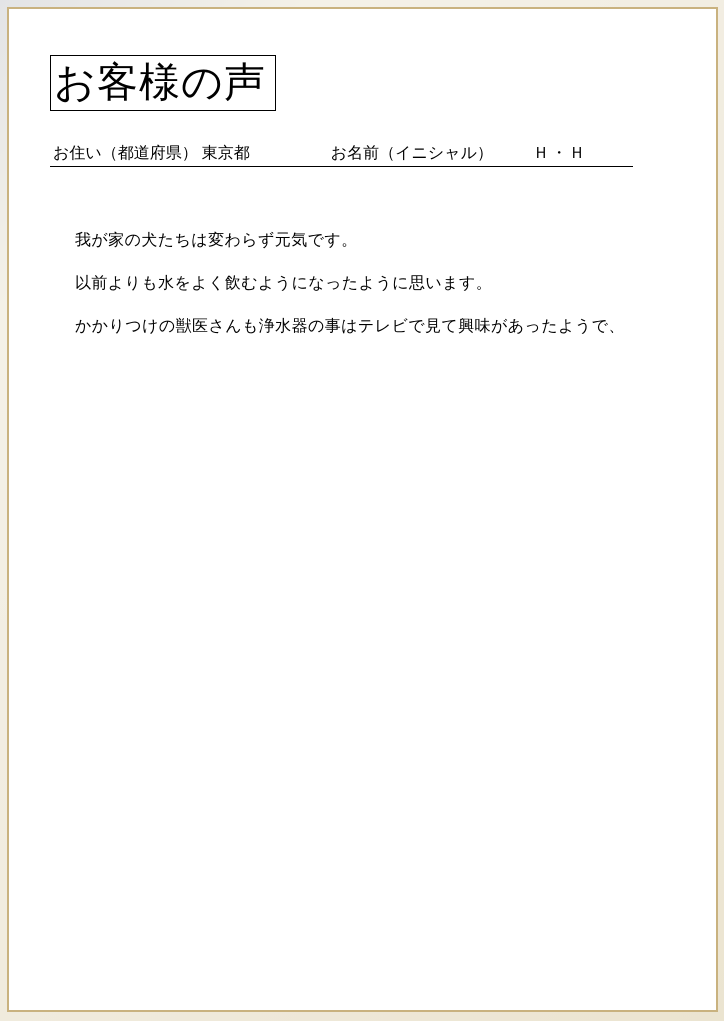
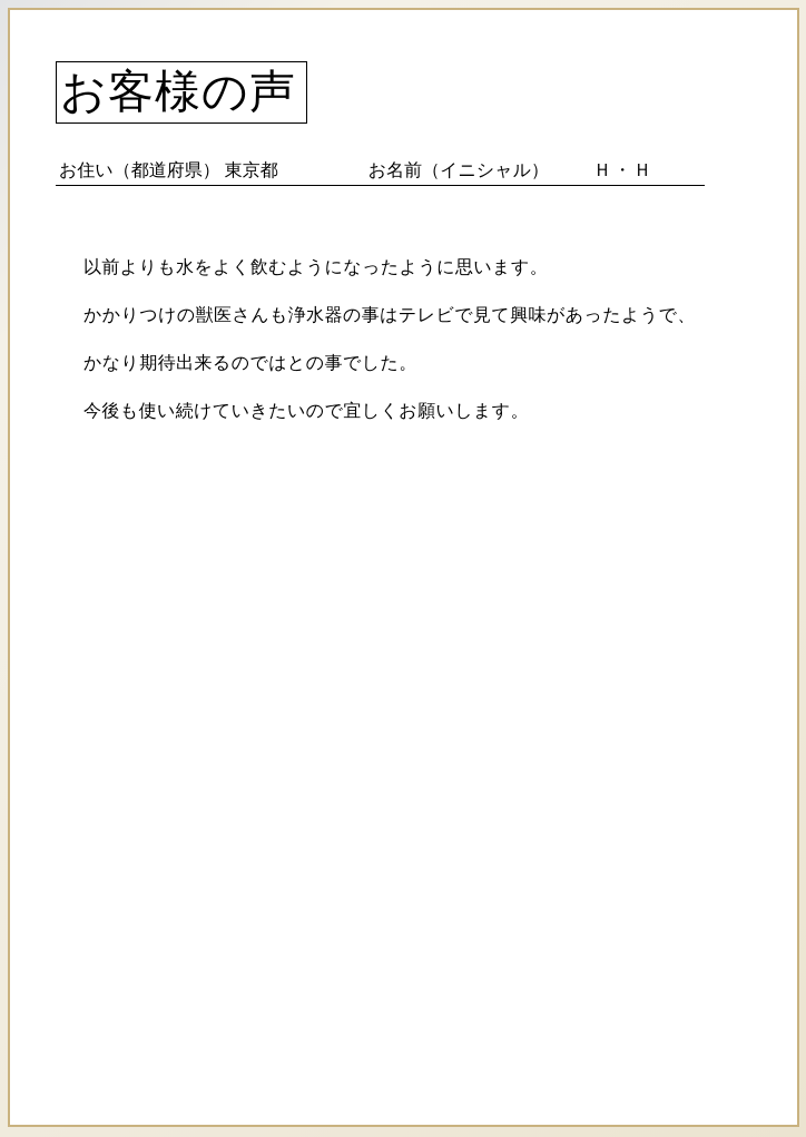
  お客様の声
  お住い（都道府県） 東京都 お名前（イニシャル） Ｈ・Ｈ
- 我が家の犬たちは変わらず元気です。
  以前よりも水をよく飲むようになったように思います。
  かかりつけの獣医さんも浄水器の事はテレビで見て興味があったようで、
+ かなり期待出来るのではとの事でした。
+ 今後も使い続けていきたいので宜しくお願いします。
